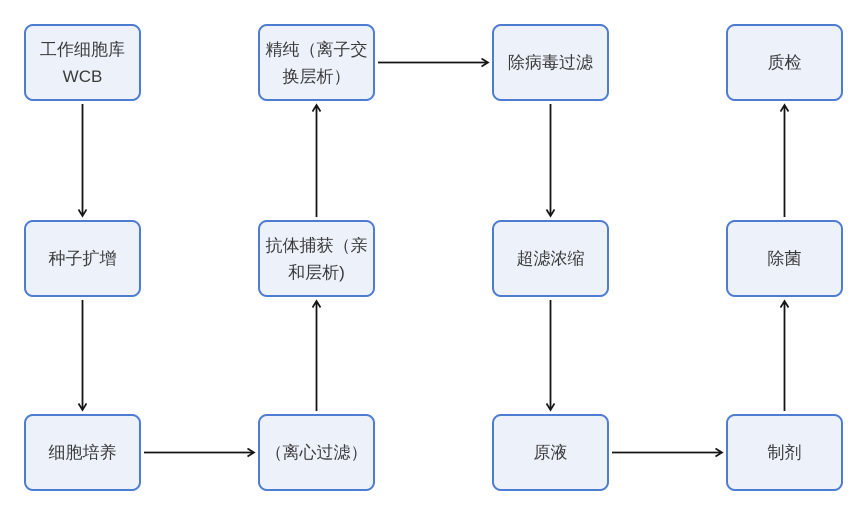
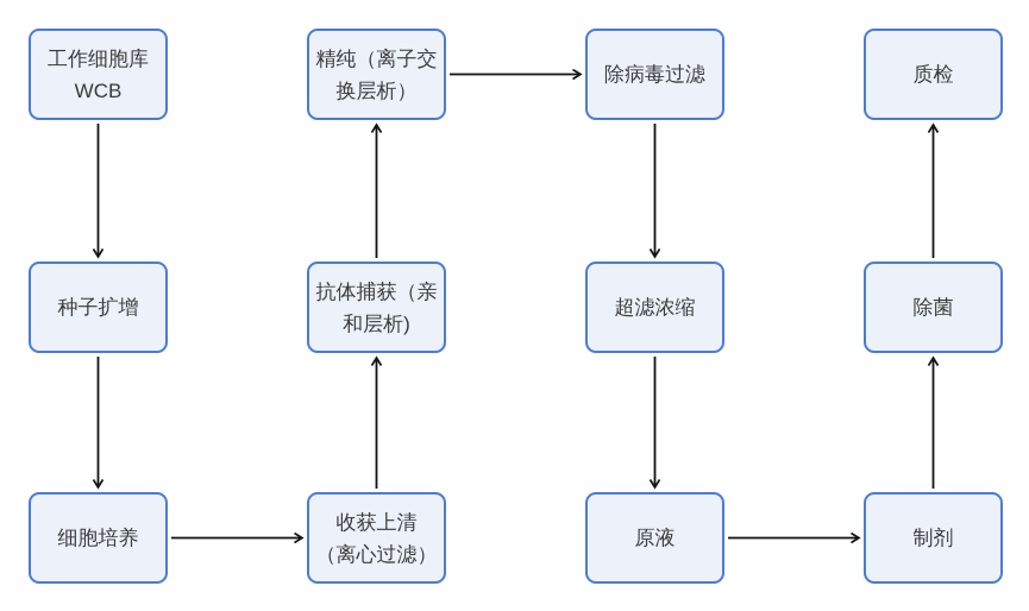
  工作细胞库
  WCB
  种子扩增
  细胞培养
  精纯（离子交
  换层析）
  抗体捕获（亲
  和层析)
+ 收获上清
  （离心过滤）
  除病毒过滤
  超滤浓缩
  原液
  质检
  除菌
  制剂
